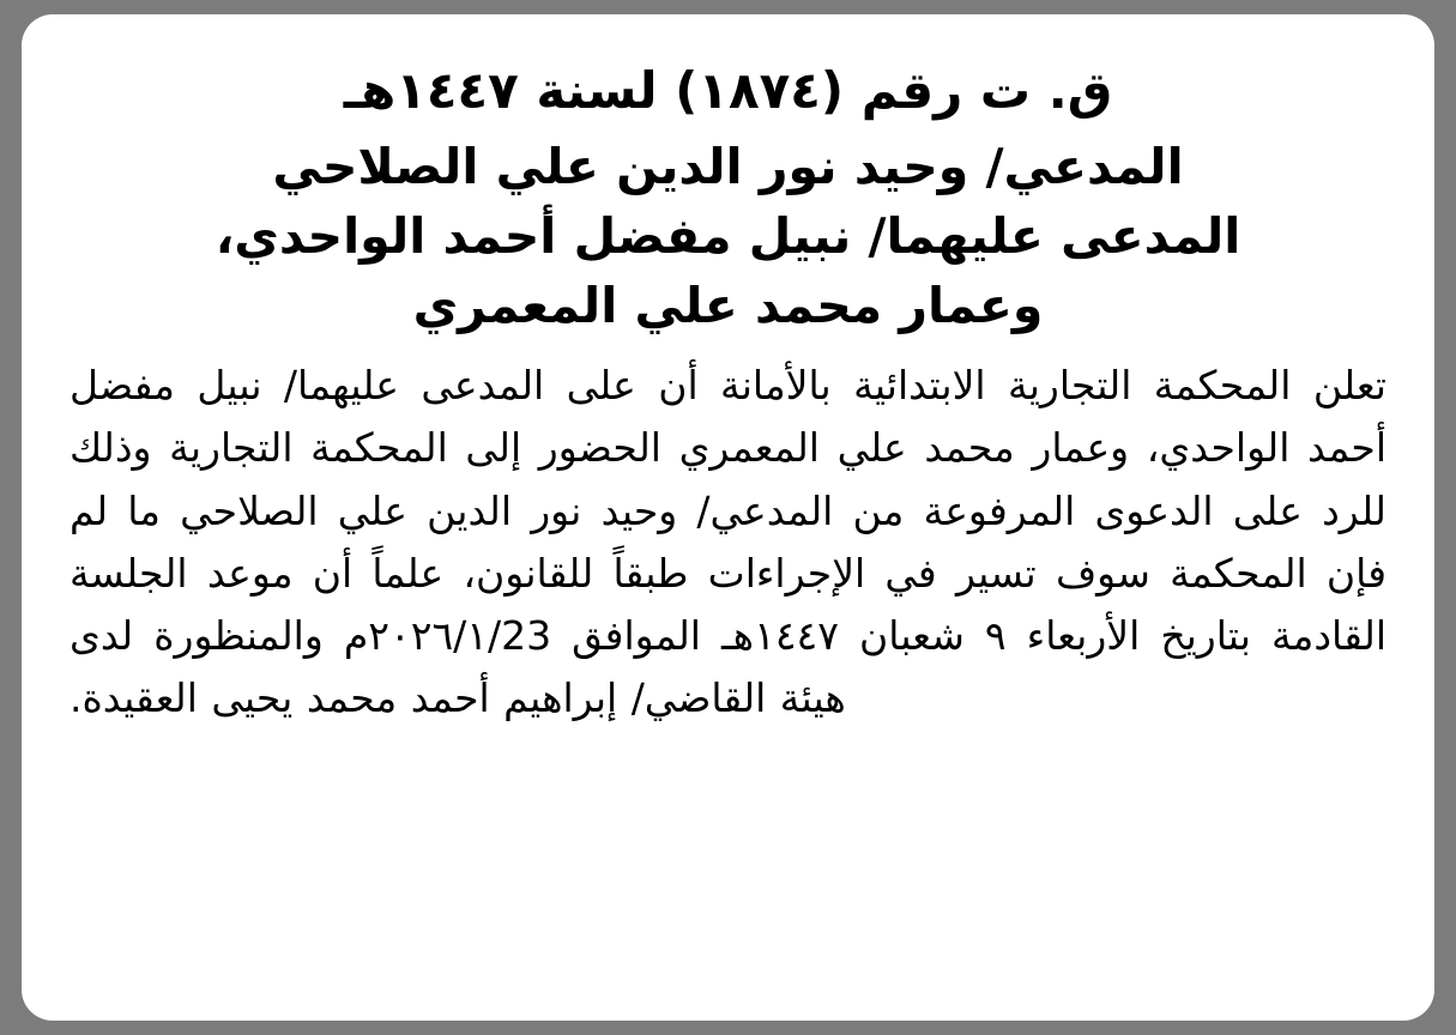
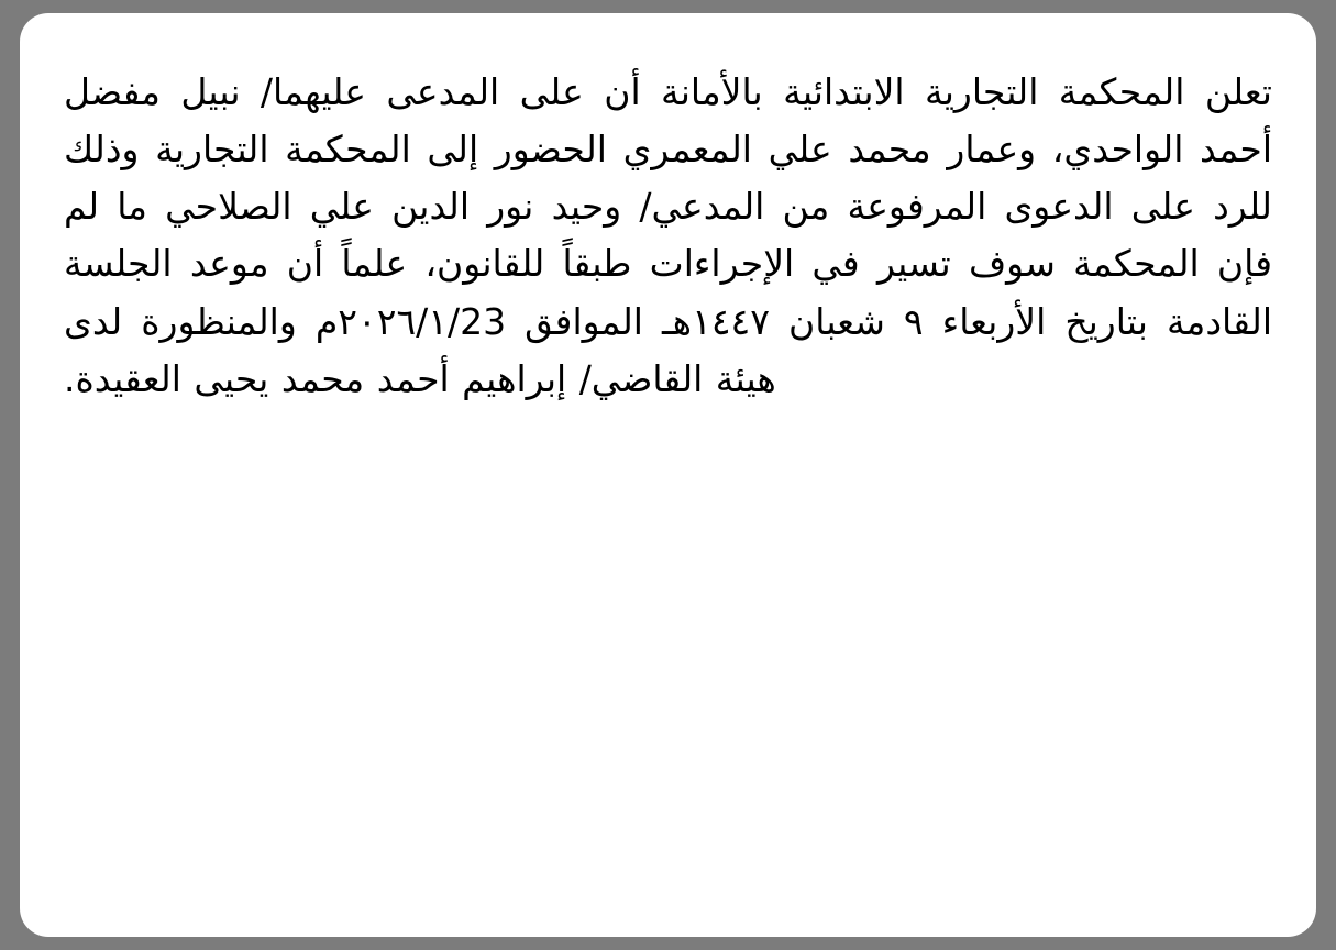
- ق. ت رقم (١٨٧٤) لسنة ١٤٤٧هـ
- المدعي/ وحيد نور الدين علي الصلاحي
- المدعى عليهما/ نبيل مفضل أحمد الواحدي،
- وعمار محمد علي المعمري
  تعلن المحكمة التجارية الابتدائية بالأمانة أن على المدعى عليهما/ نبيل مفضل أحمد الواحدي، وعمار محمد علي المعمري الحضور إلى المحكمة التجارية وذلك للرد على الدعوى المرفوعة من المدعي/ وحيد نور الدين علي الصلاحي ما لم فإن المحكمة سوف تسير في الإجراءات طبقاً للقانون، علماً أن موعد الجلسة القادمة بتاريخ الأربعاء ٩ شعبان ١٤٤٧هـ الموافق ٢٠٢٦/١/23م والمنظورة لدى هيئة القاضي/ إبراهيم أحمد محمد يحيى العقيدة.
